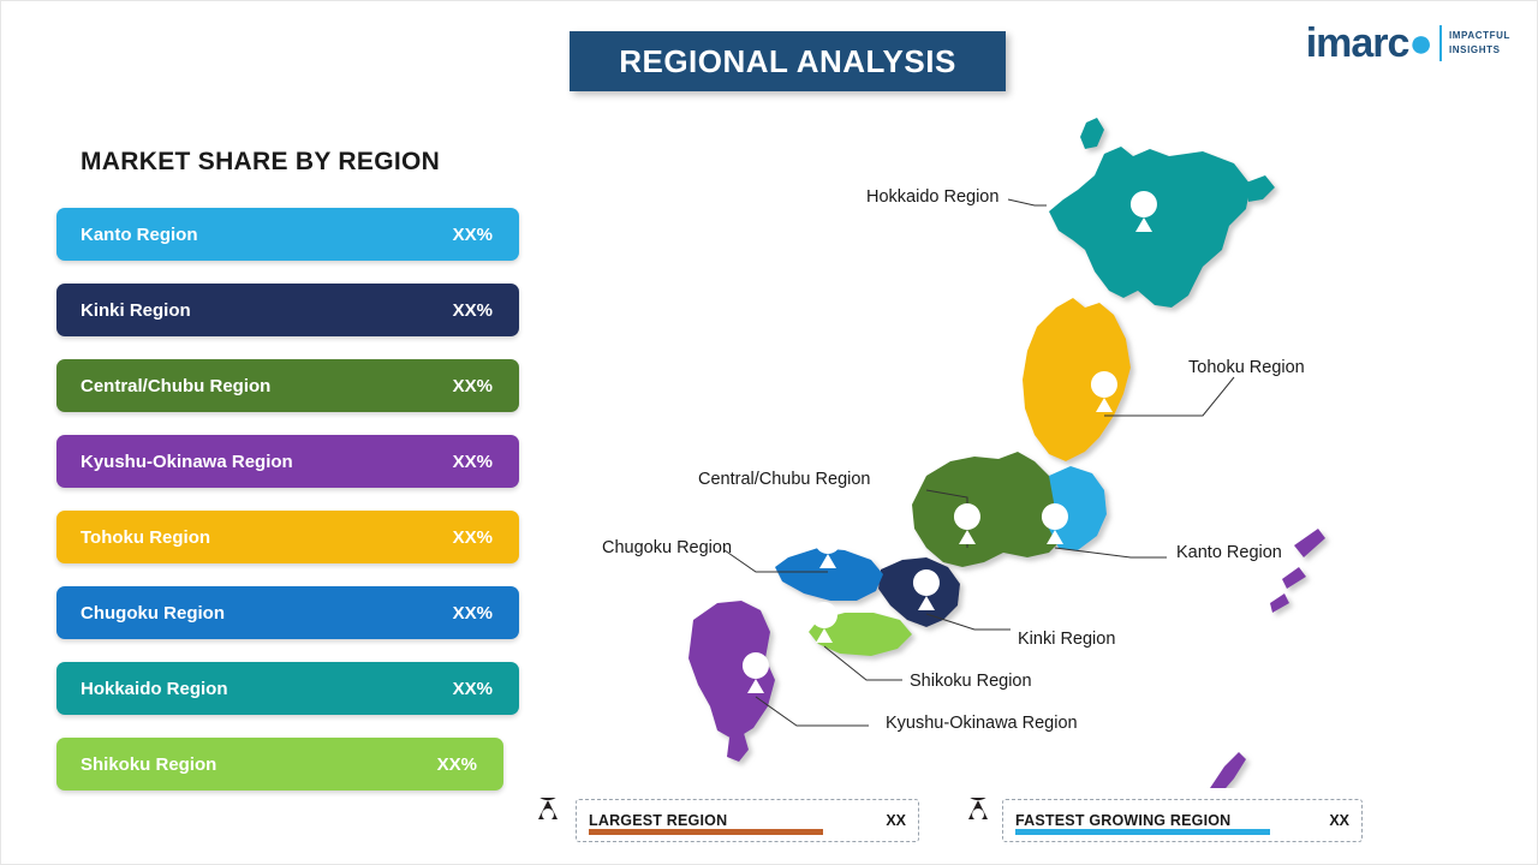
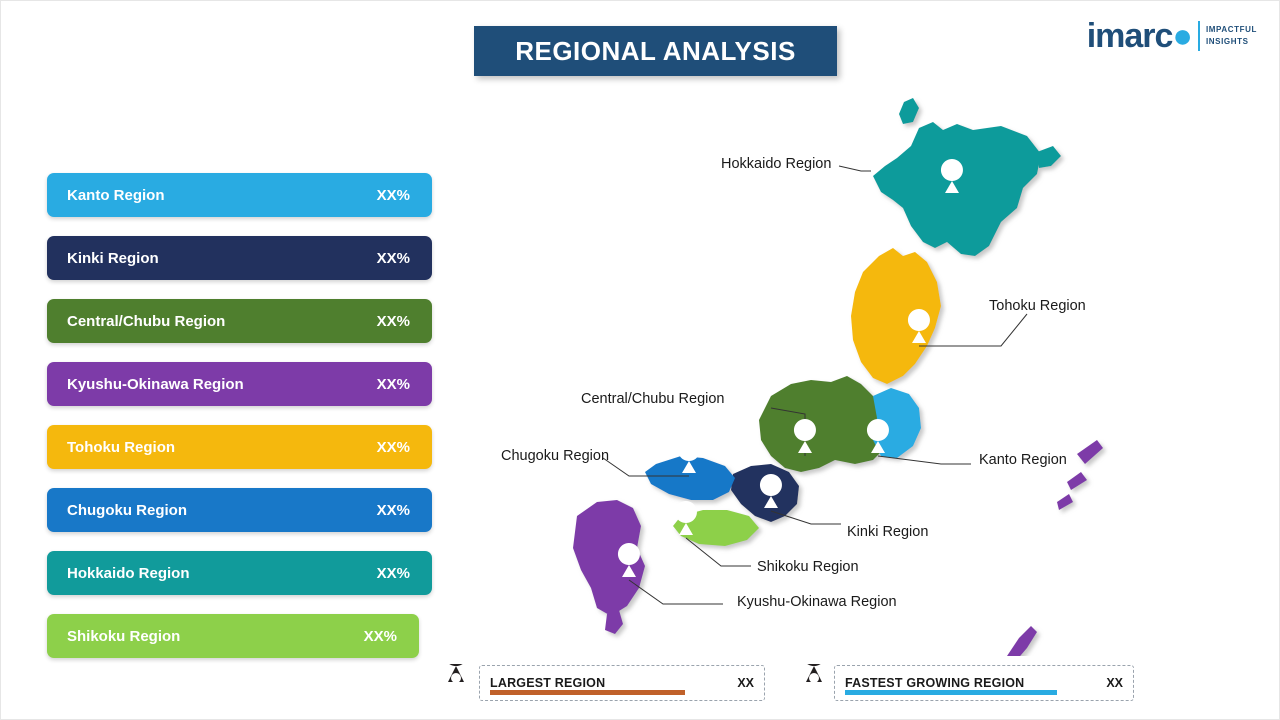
  REGIONAL ANALYSIS
  imarc●
  IMPACTFUL
  INSIGHTS
- MARKET SHARE BY REGION
  Kanto Region
  XX%
  Kinki Region
  XX%
  Central/Chubu Region
  XX%
  Kyushu-Okinawa Region
  XX%
  Tohoku Region
  XX%
  Chugoku Region
  XX%
  Hokkaido Region
  XX%
  Shikoku Region
  XX%
  Hokkaido Region
  Tohoku Region
  Central/Chubu Region
  Chugoku Region
  Kanto Region
  Kinki Region
  Shikoku Region
  Kyushu-Okinawa Region
  LARGEST REGION
  XX
  FASTEST GROWING REGION
  XX
